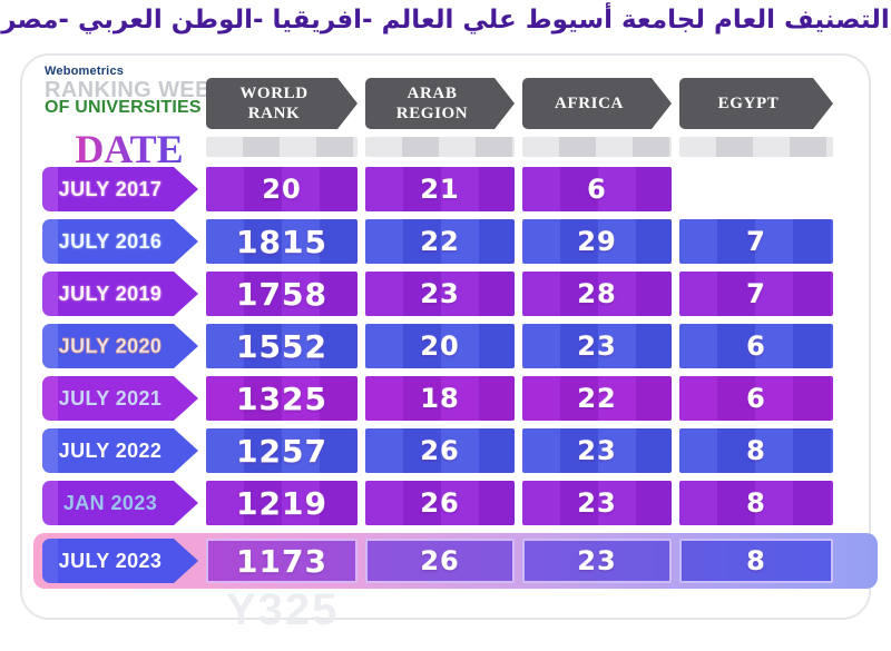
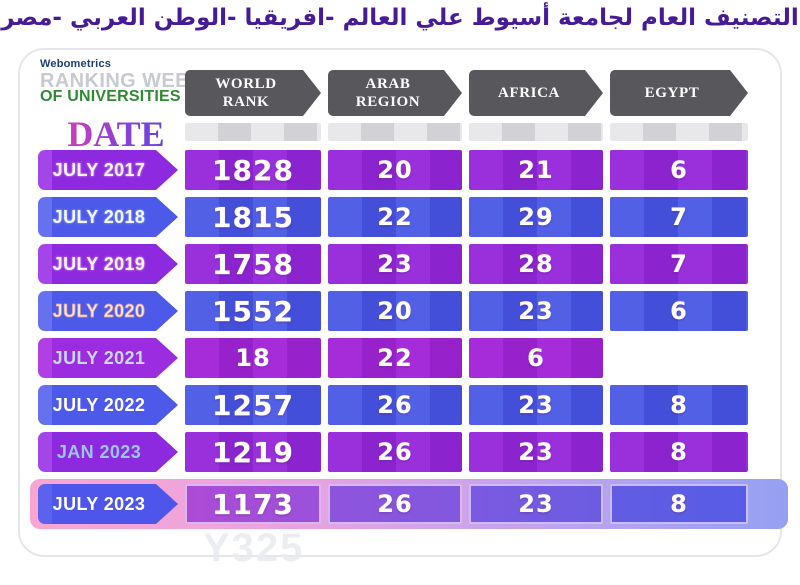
  التصنيف العام لجامعة أسيوط علي العالم -افريقيا -الوطن العربي -مصر
  Webometrics
  RANKING WEB
  OF UNIVERSITIES
  DATE
  WORLD RANK
  ARAB REGION
  AFRICA
  EGYPT
  JULY 2017
+ 1828
  20
  21
  6
- JULY 2016
+ JULY 2018
  1815
  22
  29
  7
  JULY 2019
  1758
  23
  28
  7
  JULY 2020
  1552
  20
  23
  6
  JULY 2021
- 1325
  18
  22
  6
  JULY 2022
  1257
  26
  23
  8
  JAN 2023
  1219
  26
  23
  8
  JULY 2023
  1173
  26
  23
  8
  Y325
